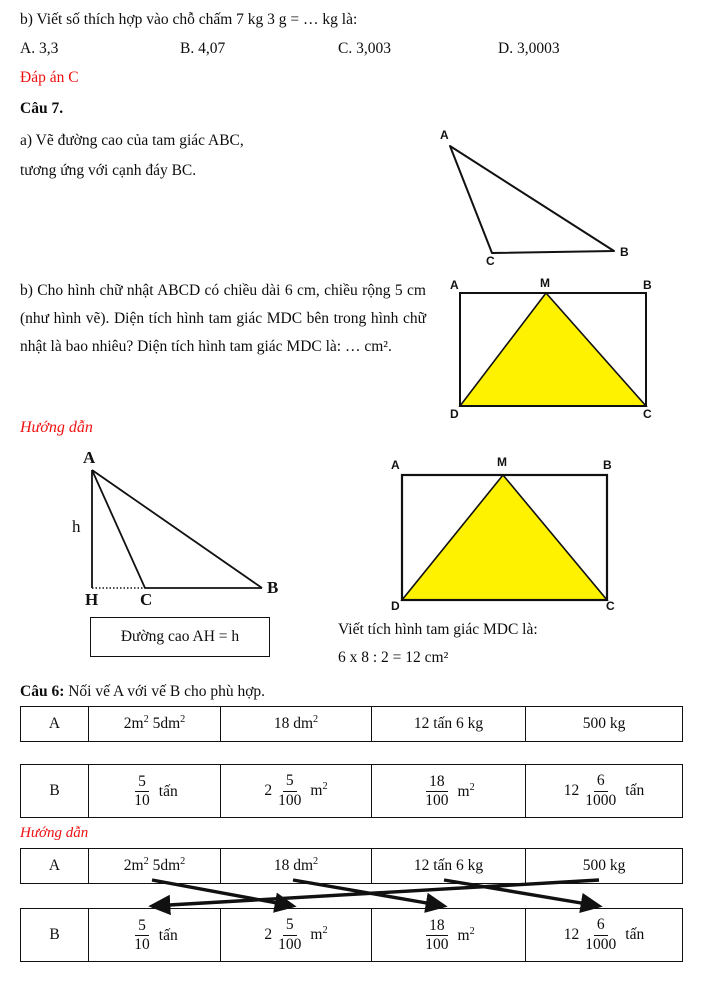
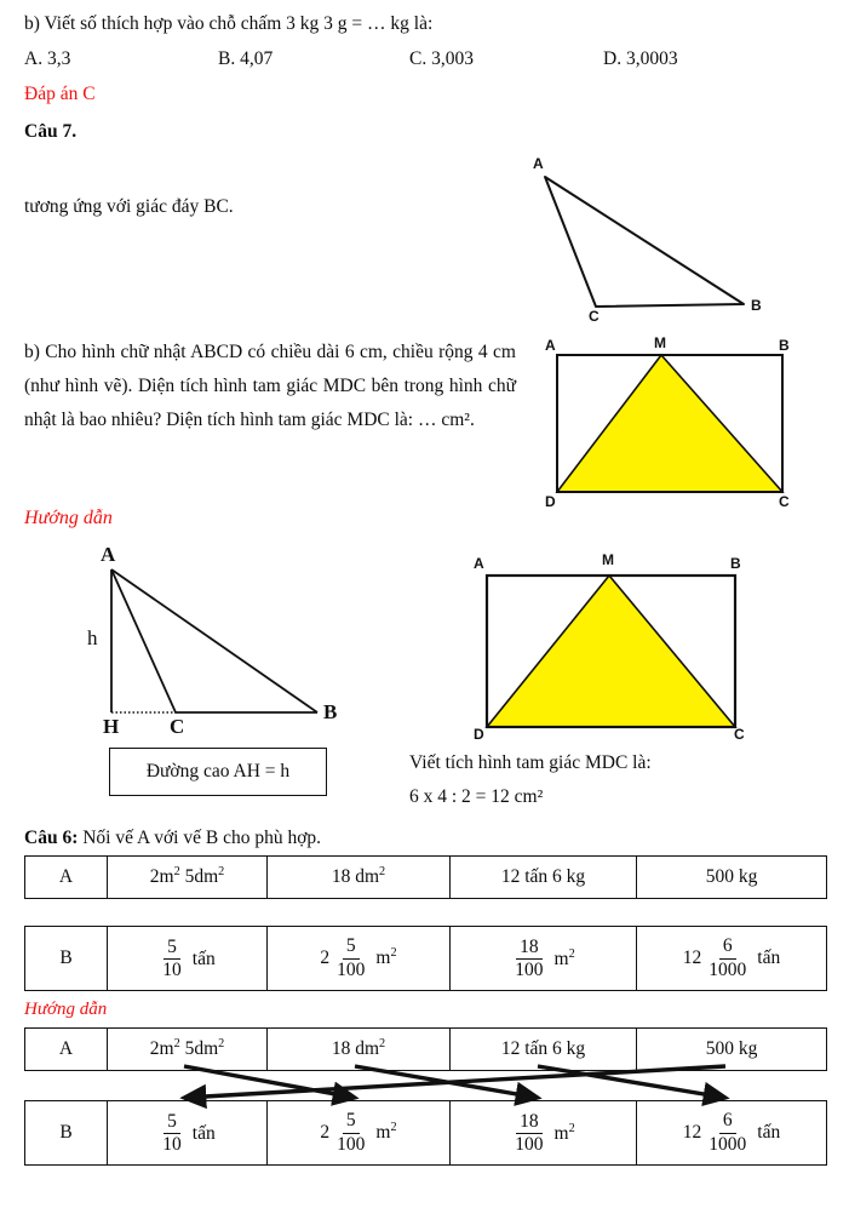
- b) Viết số thích hợp vào chỗ chấm 7 kg 3 g = … kg là:
+ b) Viết số thích hợp vào chỗ chấm 3 kg 3 g = … kg là:
  A. 3,3
  B. 4,07
  C. 3,003
  D. 3,0003
  Đáp án C
  Câu 7.
- a) Vẽ đường cao của tam giác ABC,
- tương ứng với cạnh đáy BC.
+ tương ứng với giác đáy BC.
  A
  C
  B
- b) Cho hình chữ nhật ABCD có chiều dài 6 cm, chiều rộng 5 cm (như hình vẽ). Diện tích hình tam giác MDC bên trong hình chữ nhật là bao nhiêu? Diện tích hình tam giác MDC là: … cm².
+ b) Cho hình chữ nhật ABCD có chiều dài 6 cm, chiều rộng 4 cm (như hình vẽ). Diện tích hình tam giác MDC bên trong hình chữ nhật là bao nhiêu? Diện tích hình tam giác MDC là: … cm².
  A
  M
  B
  D
  C
  Hướng dẫn
  A
  h
  H
  C
  B
  Đường cao AH = h
  A
  M
  B
  D
  C
  Viết tích hình tam giác MDC là:
- 6 x 8 : 2 = 12 cm²
+ 6 x 4 : 2 = 12 cm²
  Câu 6: Nối vế A với vế B cho phù hợp.
  A	2m2 5dm2	18 dm2	12 tấn 6 kg	500 kg
  B	510tấn	25100m2	18100m2	1261000tấn
  Hướng dẫn
  A	2m2 5dm2	18 dm2	12 tấn 6 kg	500 kg
  B	510tấn	25100m2	18100m2	1261000tấn
